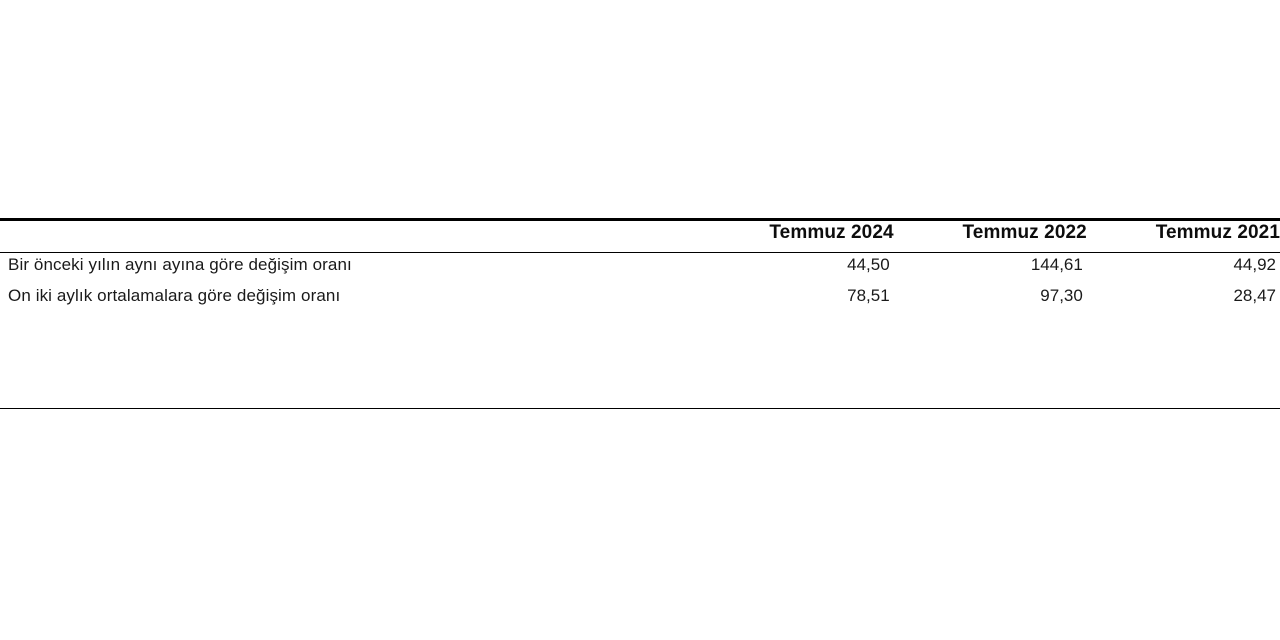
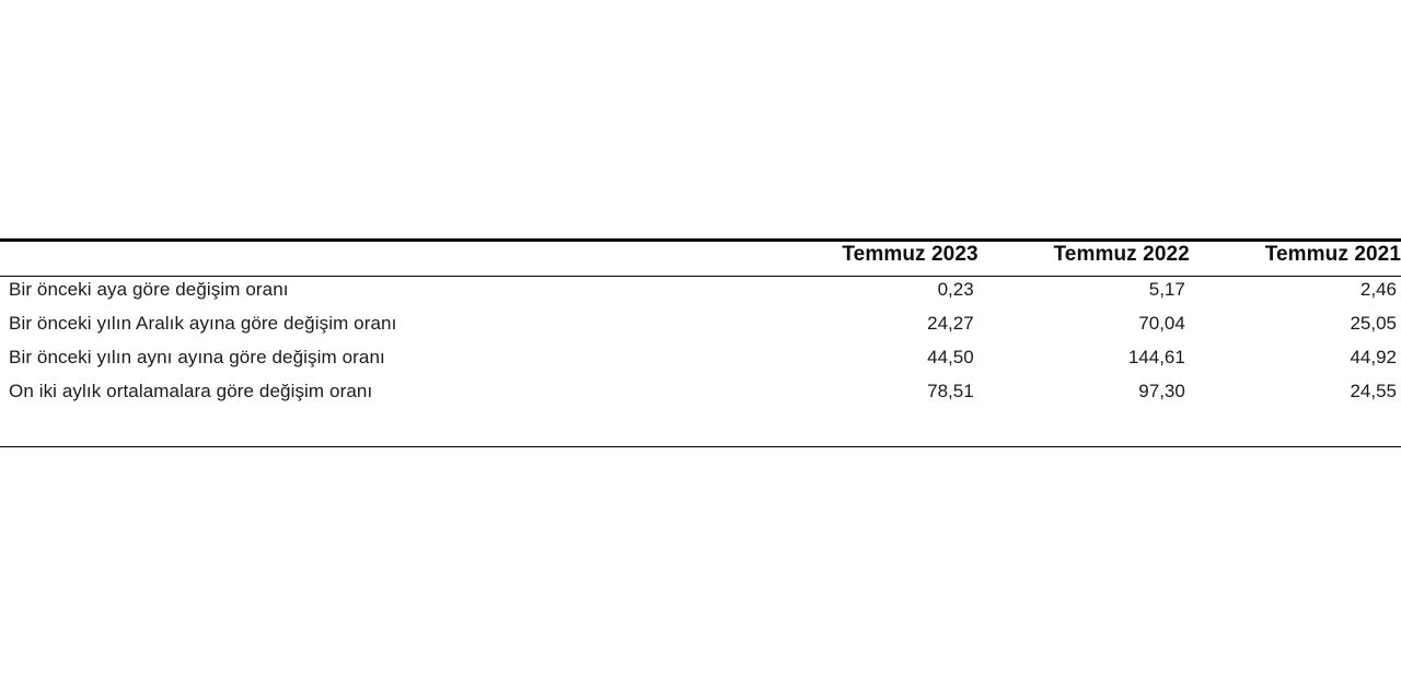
- 	Temmuz 2024	Temmuz 2022	Temmuz 2021
+ 	Temmuz 2023	Temmuz 2022	Temmuz 2021
+ Bir önceki aya göre değişim oranı	0,23	5,17	2,46
+ Bir önceki yılın Aralık ayına göre değişim oranı	24,27	70,04	25,05
  Bir önceki yılın aynı ayına göre değişim oranı	44,50	144,61	44,92
- On iki aylık ortalamalara göre değişim oranı	78,51	97,30	28,47
+ On iki aylık ortalamalara göre değişim oranı	78,51	97,30	24,55
